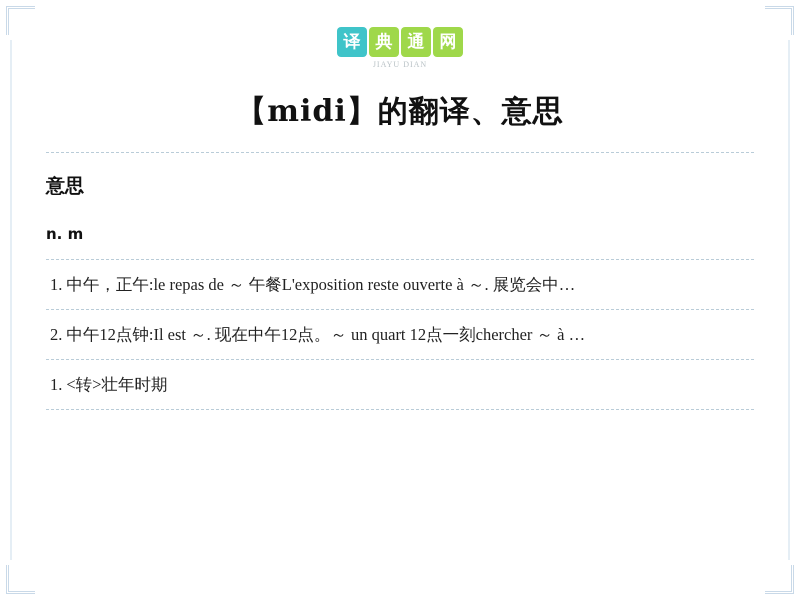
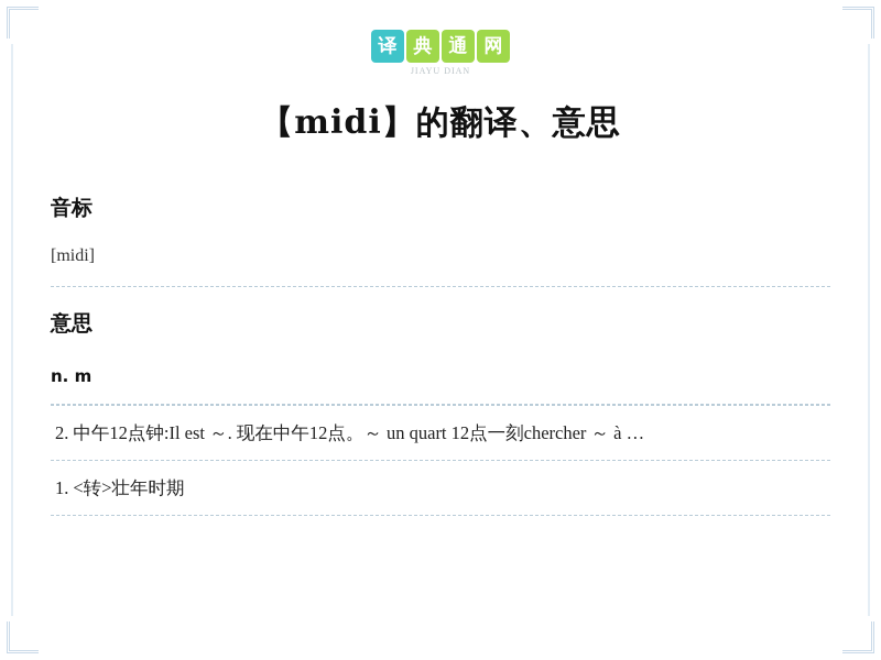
  译 典 通 网
  JIAYU DIAN
  【midi】的翻译、意思
+ 音标
+ [midi]
  意思
  n. m
- 1. 中午，正午:le repas de ～ 午餐L'exposition reste ouverte à ～. 展览会中…
  2. 中午12点钟:Il est ～. 现在中午12点。～ un quart 12点一刻chercher ～ à …
  1. <转>壮年时期
